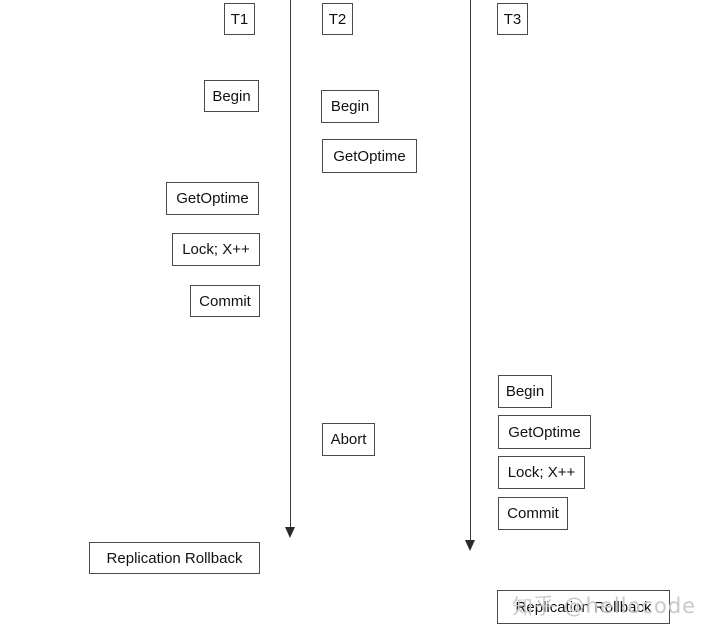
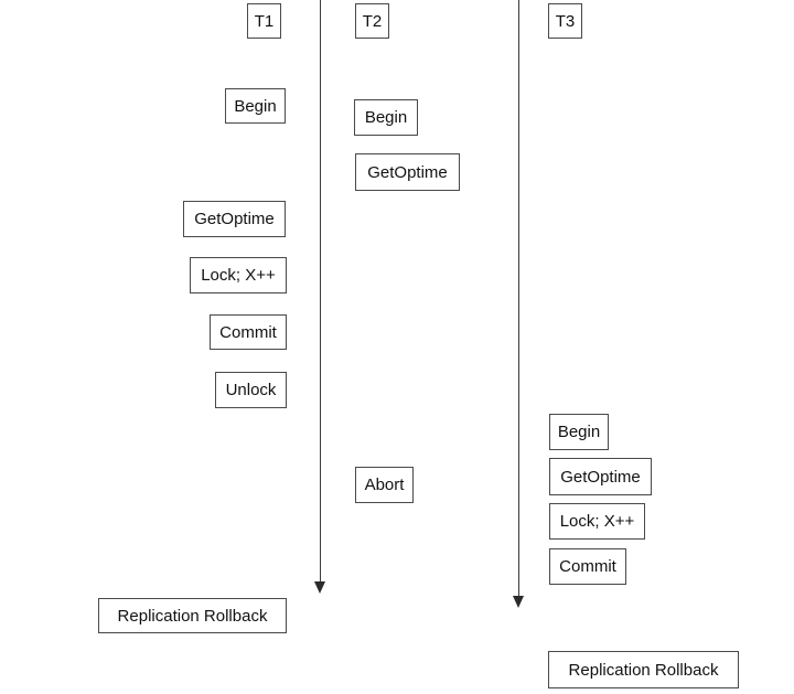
  T1
  T2
  T3
  Begin
  Begin
  GetOptime
  GetOptime
  Lock; X++
  Commit
+ Unlock
  Begin
  Abort
  GetOptime
  Lock; X++
  Commit
  Replication Rollback
  Replication Rollback
- 知乎 @hellocode
